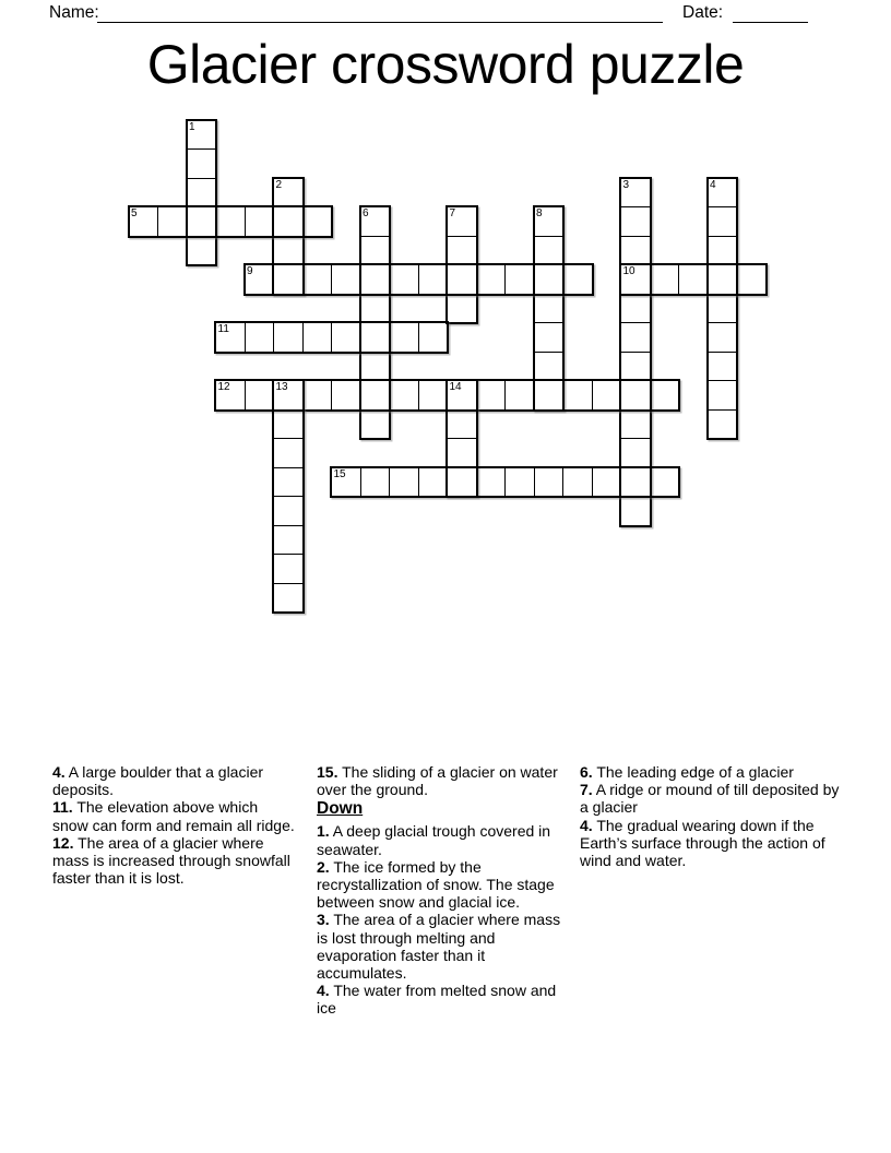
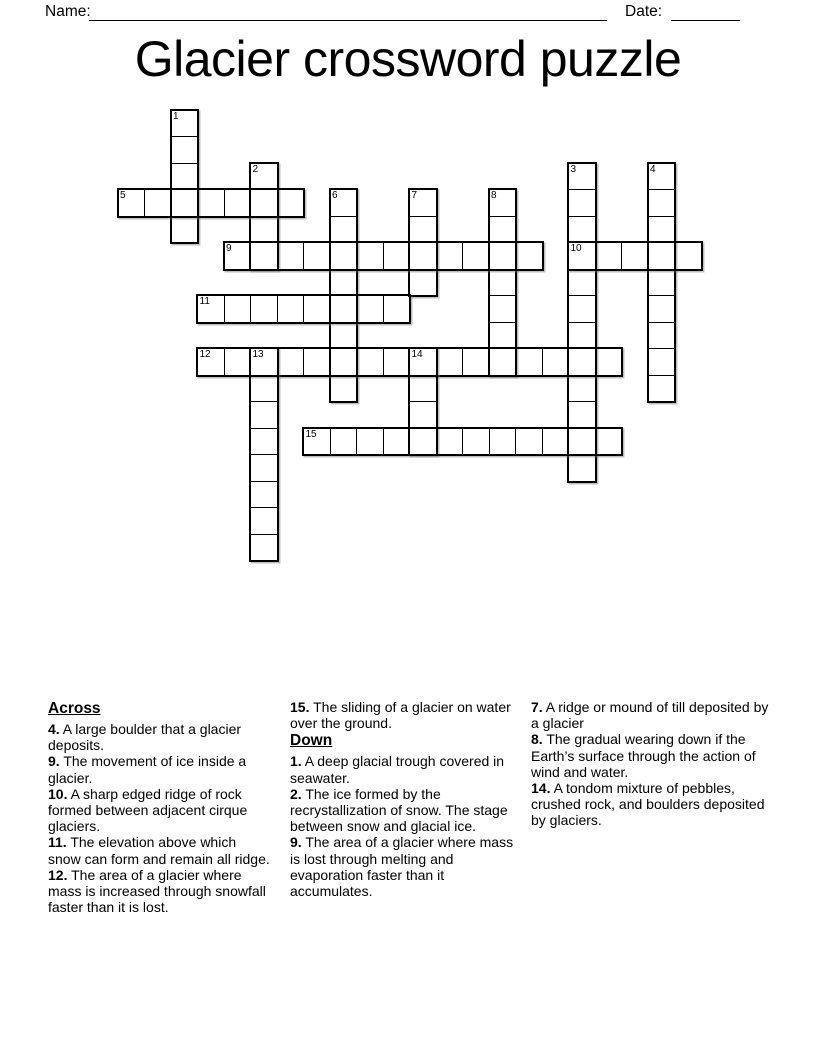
  Name:
  Date:
  Glacier crossword puzzle
  1
  2
  3
  4
  5
  6
  7
  8
  9
  10
  11
  12
  13
  14
  15
+ Across
  4. A large boulder that a glacier deposits.
+ 9. The movement of ice inside a glacier.
+ 10. A sharp edged ridge of rock formed between adjacent cirque glaciers.
  11. The elevation above which snow can form and remain all ridge.
  12. The area of a glacier where mass is increased through snowfall faster than it is lost.
  15. The sliding of a glacier on water over the ground.
  Down
  1. A deep glacial trough covered in seawater.
  2. The ice formed by the recrystallization of snow. The stage between snow and glacial ice.
- 3. The area of a glacier where mass is lost through melting and evaporation faster than it accumulates.
+ 9. The area of a glacier where mass is lost through melting and evaporation faster than it accumulates.
- 4. The water from melted snow and ice
- 6. The leading edge of a glacier
  7. A ridge or mound of till deposited by a glacier
- 4. The gradual wearing down if the Earth’s surface through the action of wind and water.
+ 8. The gradual wearing down if the Earth’s surface through the action of wind and water.
+ 14. A tondom mixture of pebbles, crushed rock, and boulders deposited by glaciers.
